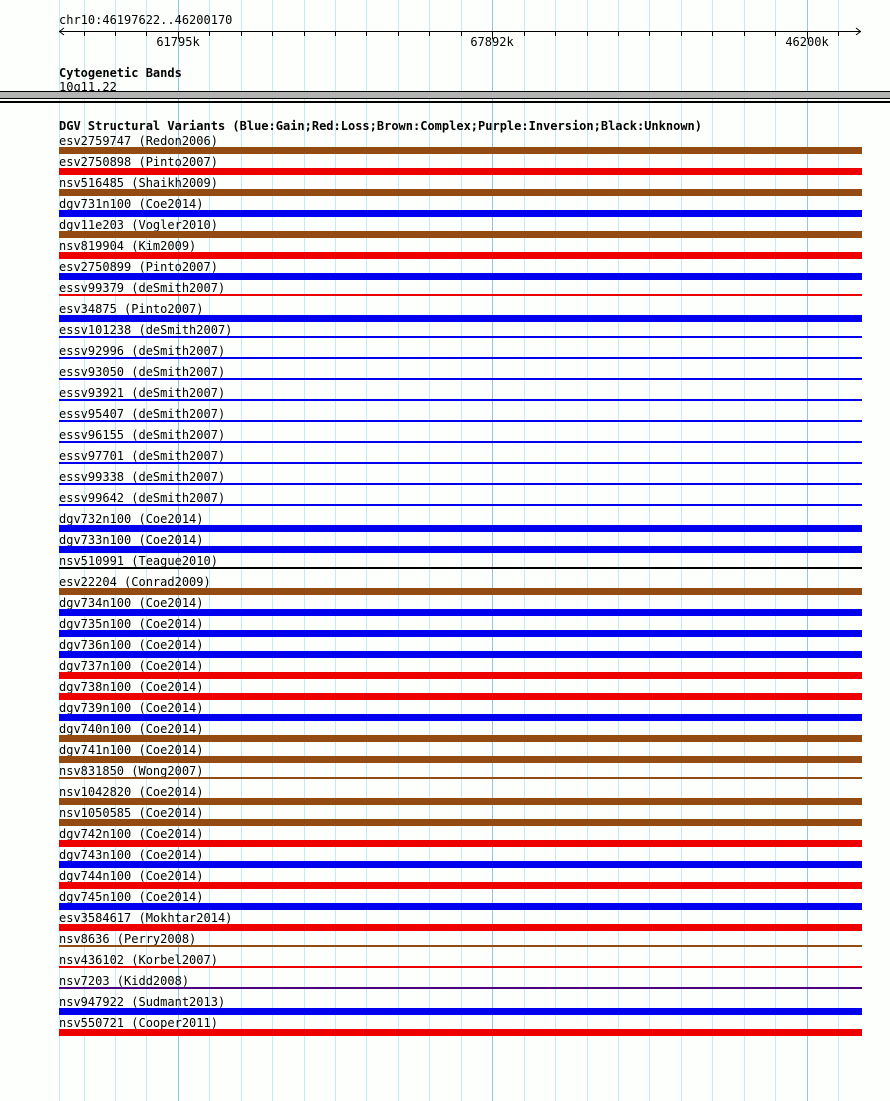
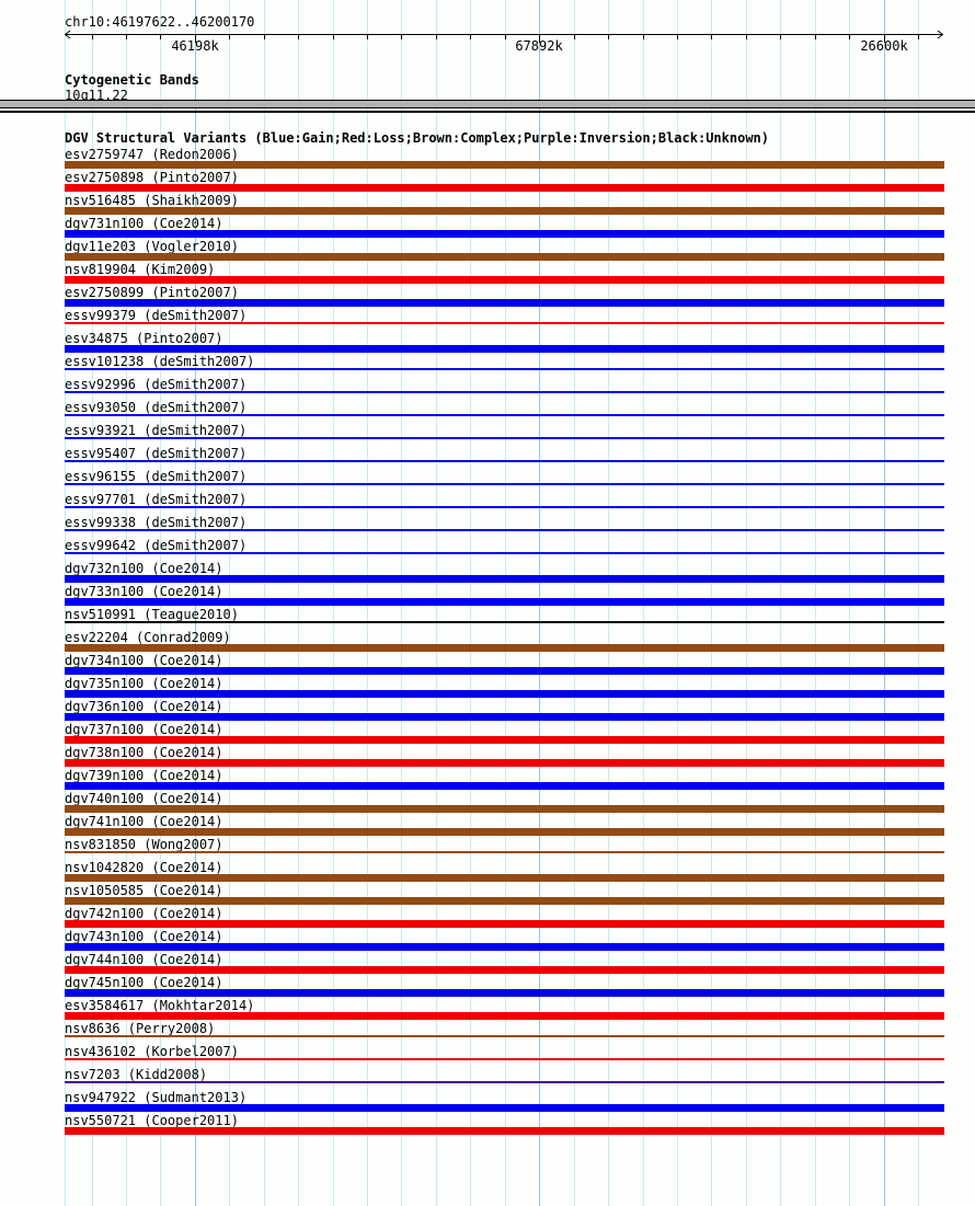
  chr10:46197622..46200170
- 61795k
+ 46198k
  67892k
- 46200k
+ 26600k
  Cytogenetic Bands
  10q11.22
  DGV Structural Variants (Blue:Gain;Red:Loss;Brown:Complex;Purple:Inversion;Black:Unknown)
  esv2759747 (Redon2006)
  esv2750898 (Pinto2007)
  nsv516485 (Shaikh2009)
  dgv731n100 (Coe2014)
  dgv11e203 (Vogler2010)
  nsv819904 (Kim2009)
  esv2750899 (Pinto2007)
  essv99379 (deSmith2007)
  esv34875 (Pinto2007)
  essv101238 (deSmith2007)
  essv92996 (deSmith2007)
  essv93050 (deSmith2007)
  essv93921 (deSmith2007)
  essv95407 (deSmith2007)
  essv96155 (deSmith2007)
  essv97701 (deSmith2007)
  essv99338 (deSmith2007)
  essv99642 (deSmith2007)
  dgv732n100 (Coe2014)
  dgv733n100 (Coe2014)
  nsv510991 (Teague2010)
  esv22204 (Conrad2009)
  dgv734n100 (Coe2014)
  dgv735n100 (Coe2014)
  dgv736n100 (Coe2014)
  dgv737n100 (Coe2014)
  dgv738n100 (Coe2014)
  dgv739n100 (Coe2014)
  dgv740n100 (Coe2014)
  dgv741n100 (Coe2014)
  nsv831850 (Wong2007)
  nsv1042820 (Coe2014)
  nsv1050585 (Coe2014)
  dgv742n100 (Coe2014)
  dgv743n100 (Coe2014)
  dgv744n100 (Coe2014)
  dgv745n100 (Coe2014)
  esv3584617 (Mokhtar2014)
  nsv8636 (Perry2008)
  nsv436102 (Korbel2007)
  nsv7203 (Kidd2008)
  nsv947922 (Sudmant2013)
  nsv550721 (Cooper2011)
